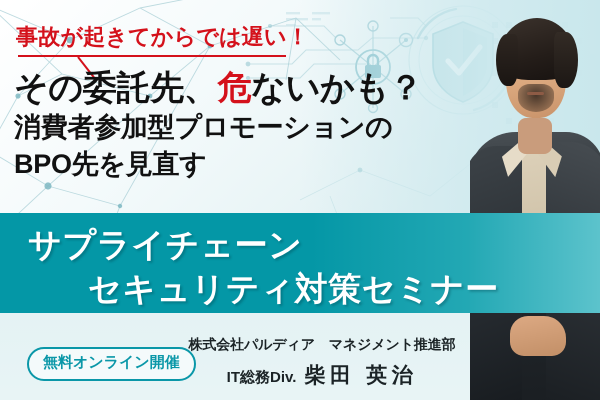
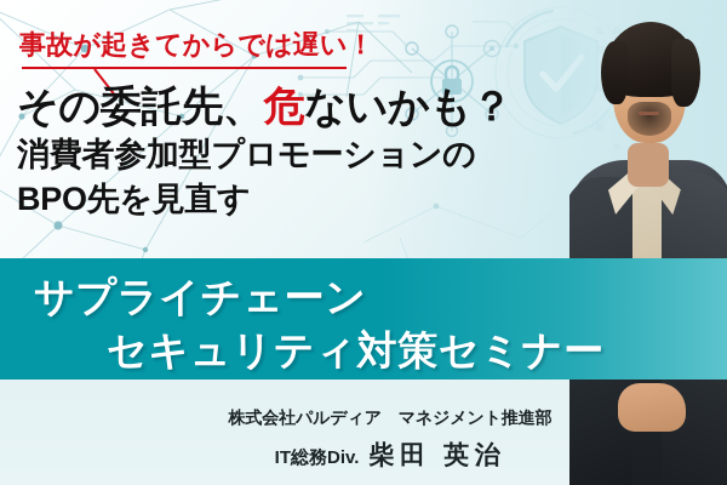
  事故が起きてからでは遅い！
  その委託先、危ないかも？
  消費者参加型プロモーションの
  BPO先を見直す
  サプライチェーン
  セキュリティ対策セミナー
- 無料オンライン開催
  株式会社パルディア マネジメント推進部
  IT総務Div.
  柴田 英治
